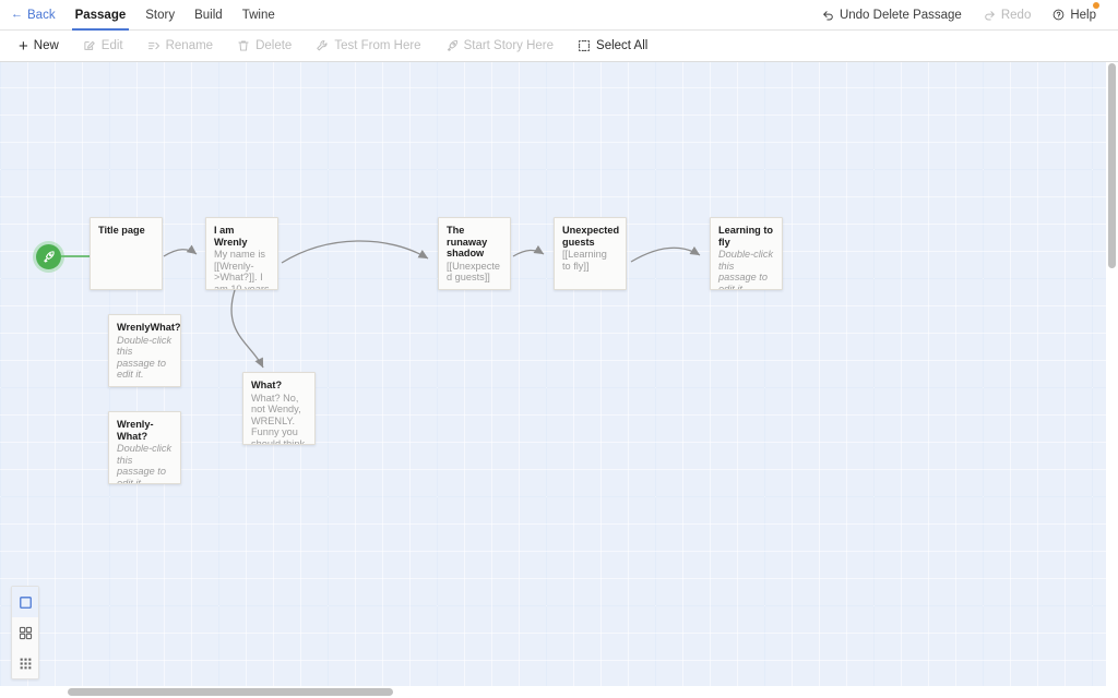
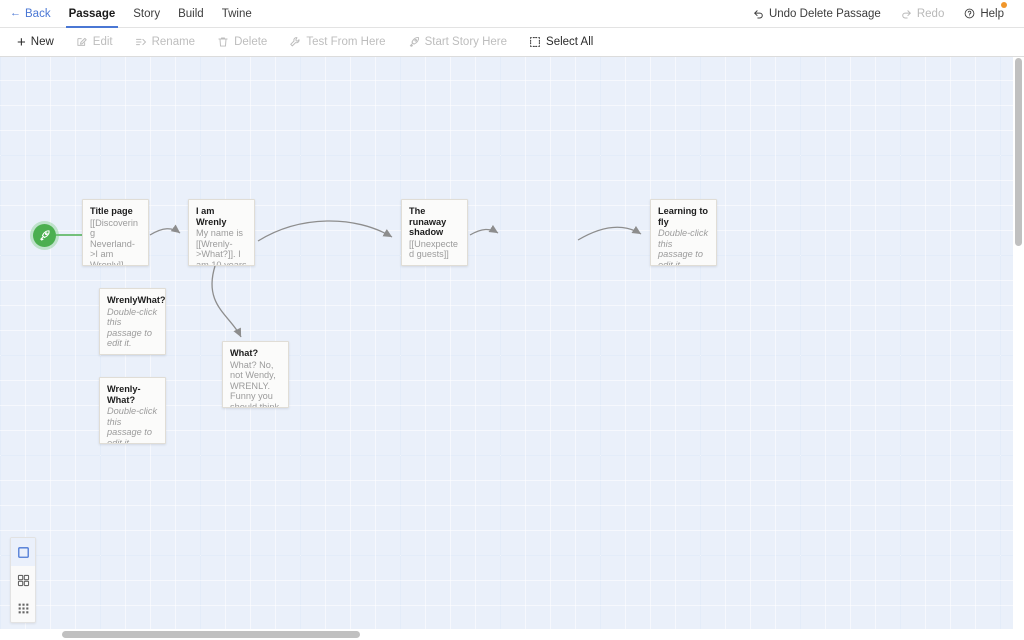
  ←
  Back
  Passage
  Story
  Build
  Twine
  Undo Delete Passage
  Redo
  Help
  +
  New
  Edit
  Rename
  Delete
  Test From Here
  Start Story Here
  Select All
  Title page
+ [[Discovering Neverland->I am Wrenly]]
  I am Wrenly
  WrenlyWhat?
  Double-click this passage to edit it.
  Wrenly-What?
  Double-click this passage to edit it.
  What?
  What? No, not Wendy, WRENLY. Funny you should think
  The runaway shadow
  [[Unexpected guests]]
- Unexpected guests
- [[Learning to fly]]
  Learning to fly
  Double-click this passage to edit it.
